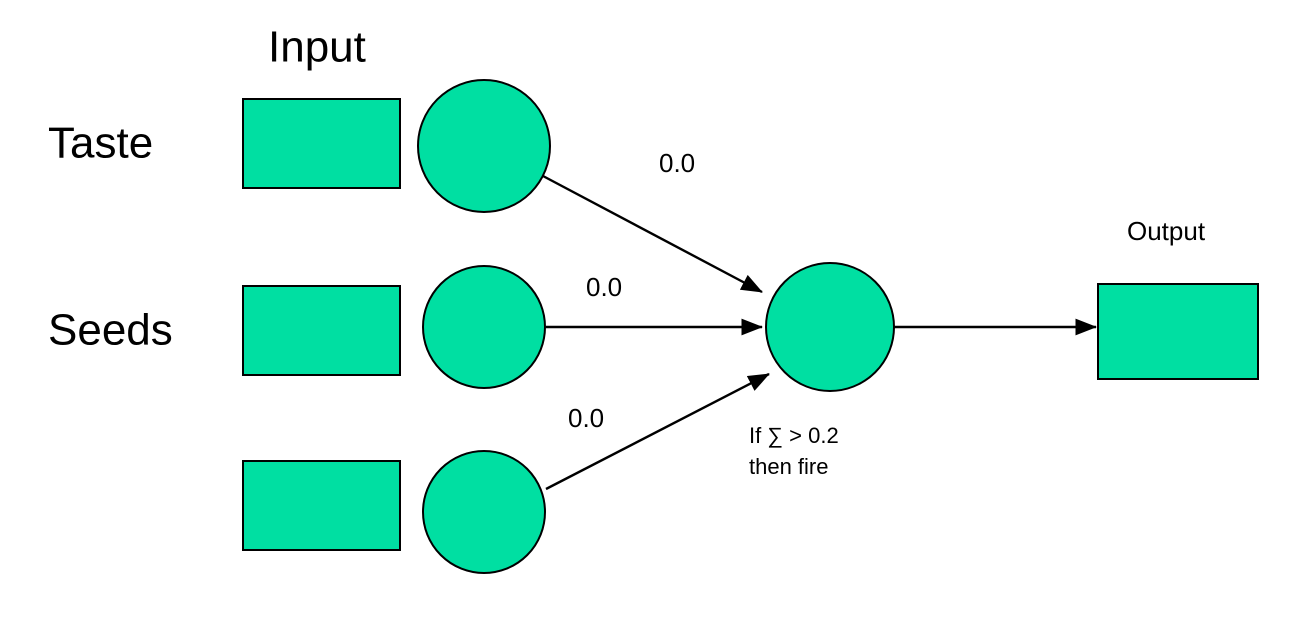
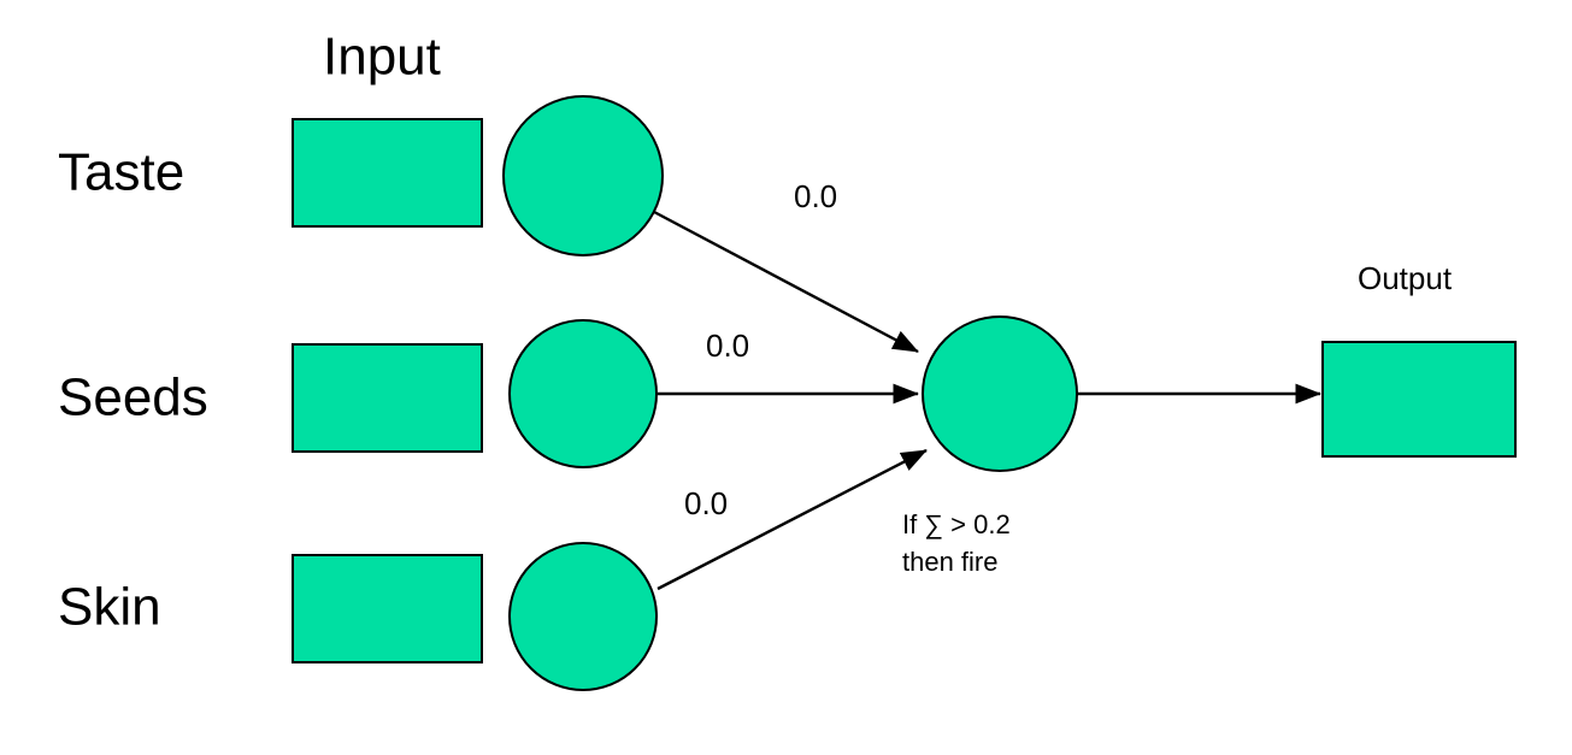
  Input
  Output
  Taste
  Seeds
+ Skin
  0.0
  0.0
  0.0
  If ∑ > 0.2
  then fire
